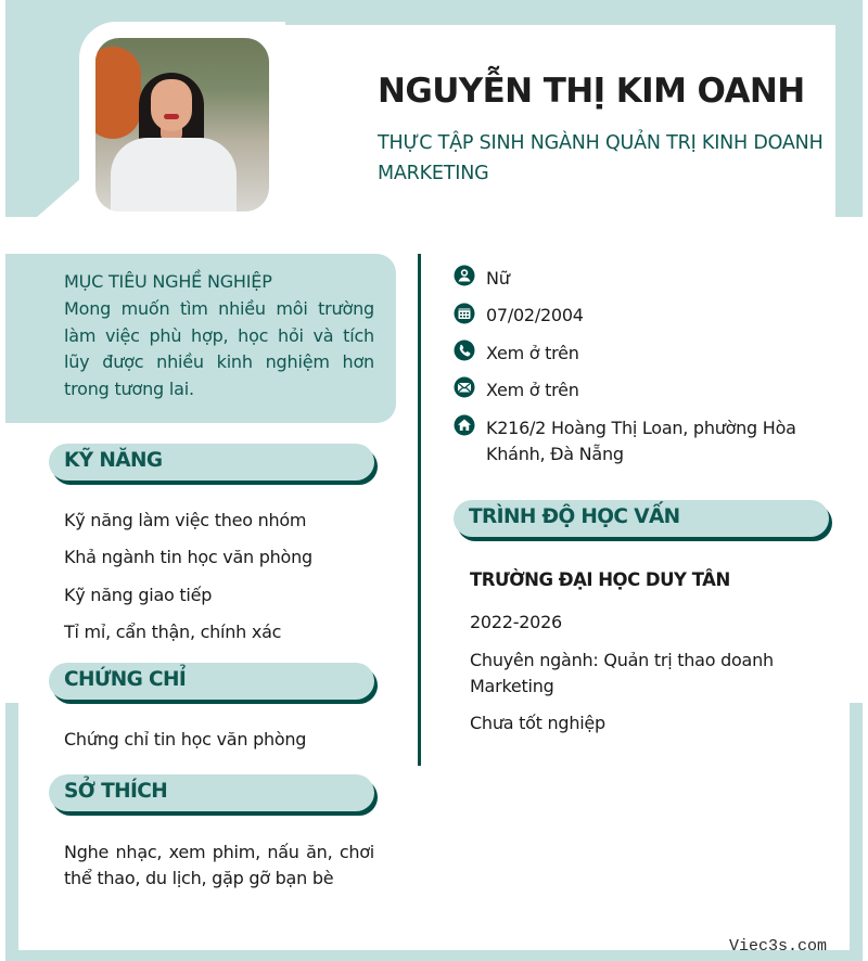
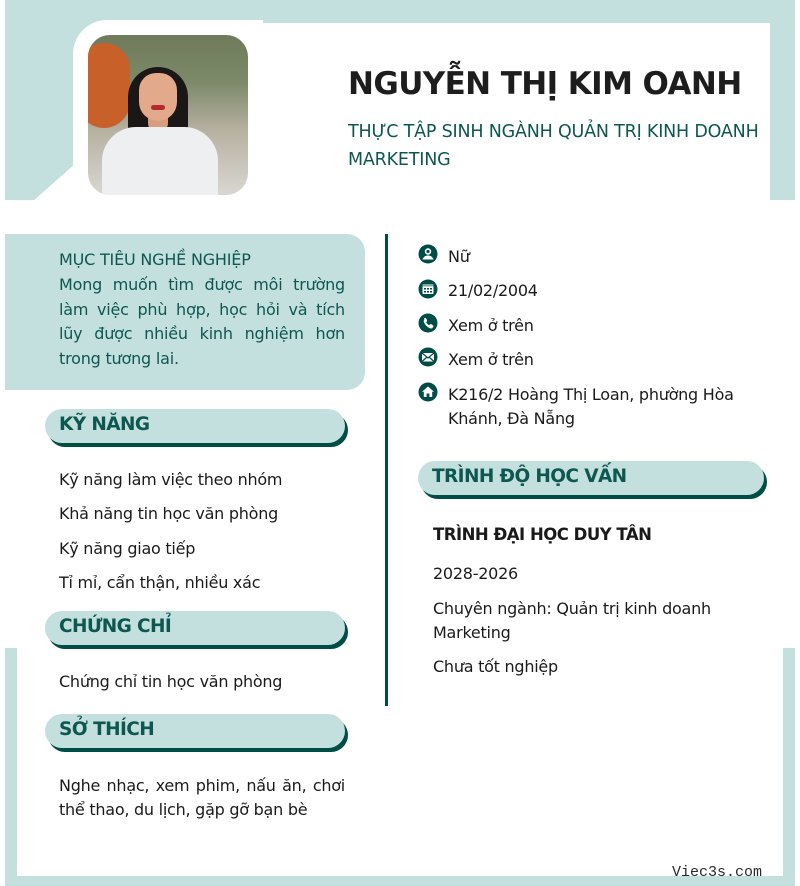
  NGUYỄN THỊ KIM OANH
  THỰC TẬP SINH NGÀNH QUẢN TRỊ KINH DOANH MARKETING
  Viec3s.com
  MỤC TIÊU NGHỀ NGHIỆP
- Mong muốn tìm nhiều môi trường làm việc phù hợp, học hỏi và tích lũy được nhiều kinh nghiệm hơn trong tương lai.
+ Mong muốn tìm được môi trường làm việc phù hợp, học hỏi và tích lũy được nhiều kinh nghiệm hơn trong tương lai.
  Nữ
- 07/02/2004
+ 21/02/2004
  Xem ở trên
  Xem ở trên
  K216/2 Hoàng Thị Loan, phường Hòa Khánh, Đà Nẵng
  KỸ NĂNG
  Kỹ năng làm việc theo nhóm
- Khả ngành tin học văn phòng
+ Khả năng tin học văn phòng
  Kỹ năng giao tiếp
- Tỉ mỉ, cẩn thận, chính xác
+ Tỉ mỉ, cẩn thận, nhiều xác
  CHỨNG CHỈ
  Chứng chỉ tin học văn phòng
  SỞ THÍCH
  Nghe nhạc, xem phim, nấu ăn, chơi thể thao, du lịch, gặp gỡ bạn bè
  TRÌNH ĐỘ HỌC VẤN
- TRƯỜNG ĐẠI HỌC DUY TÂN
+ TRÌNH ĐẠI HỌC DUY TÂN
- 2022-2026
+ 2028-2026
- Chuyên ngành: Quản trị thao doanh Marketing
+ Chuyên ngành: Quản trị kinh doanh Marketing
  Chưa tốt nghiệp
